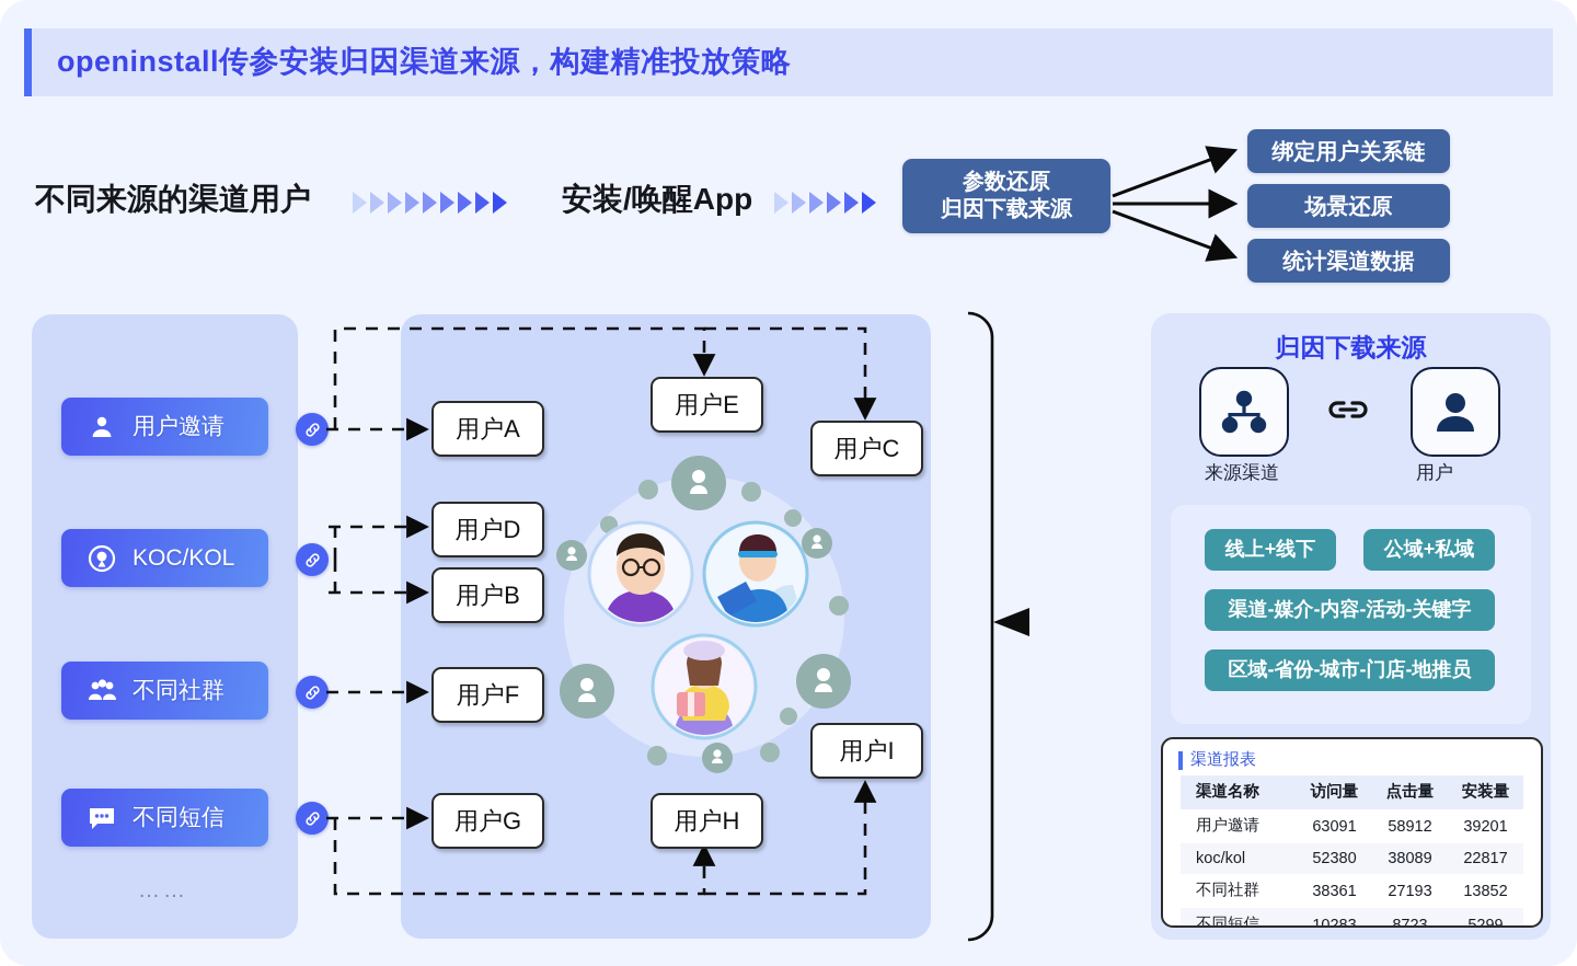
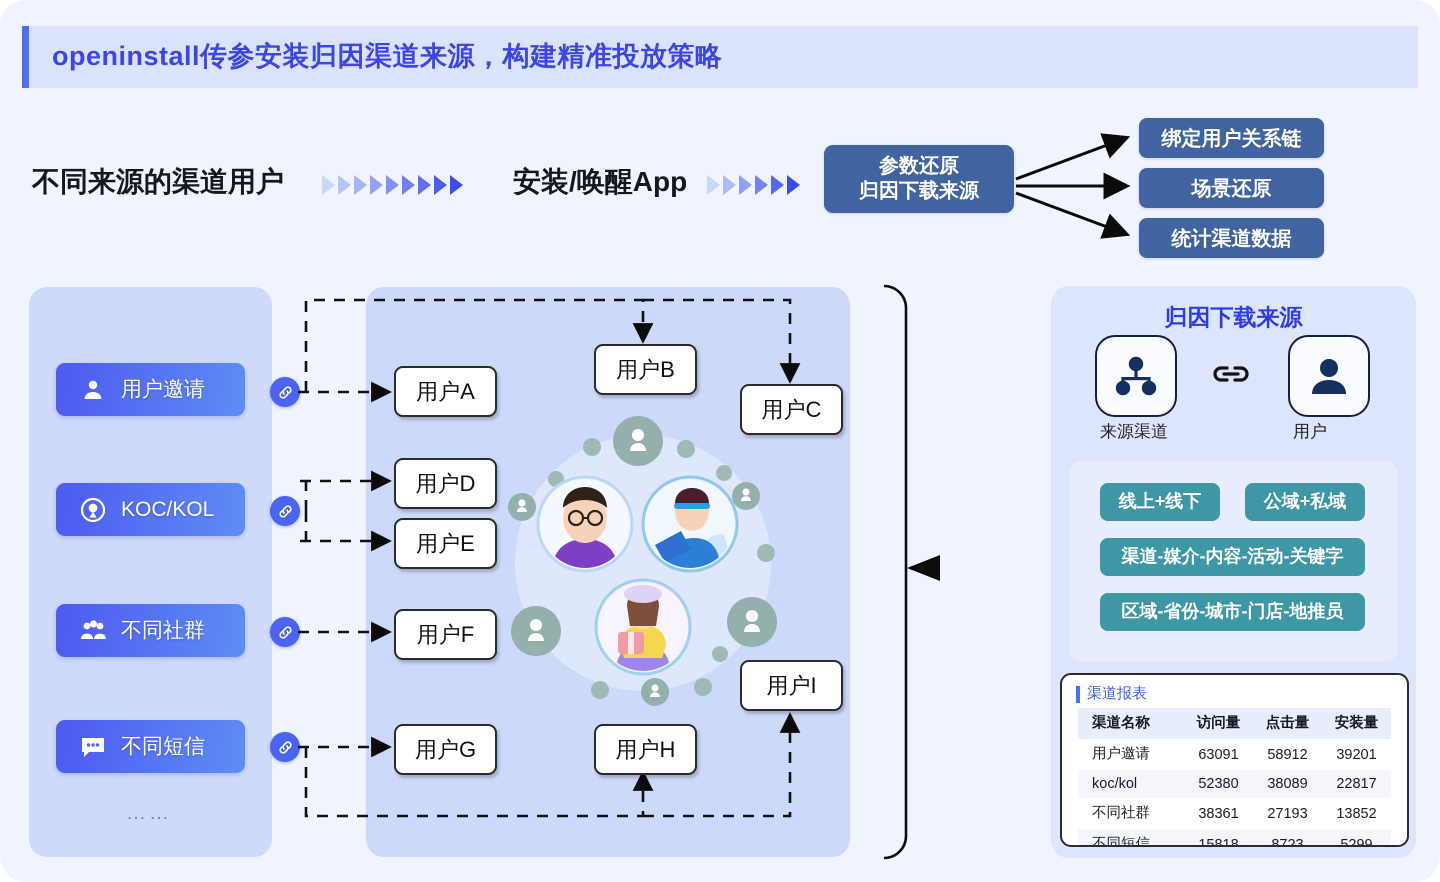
  openinstall传参安装归因渠道来源，构建精准投放策略
  不同来源的渠道用户
  安装/唤醒App
  参数还原
  归因下载来源
  绑定用户关系链
  场景还原
  统计渠道数据
  用户邀请
  KOC/KOL
  不同社群
  不同短信
  ……
  用户A
- 用户E
+ 用户B
  用户C
  用户D
- 用户B
+ 用户E
  用户F
  用户G
  用户H
  用户I
  归因下载来源
  来源渠道
  用户
  线上+线下
  公域+私域
  渠道-媒介-内容-活动-关键字
  区域-省份-城市-门店-地推员
  渠道报表
  渠道名称	访问量	点击量	安装量
  用户邀请	63091	58912	39201
  koc/kol	52380	38089	22817
  不同社群	38361	27193	13852
- 不同短信	10283	8723	5299
+ 不同短信	15818	8723	5299
